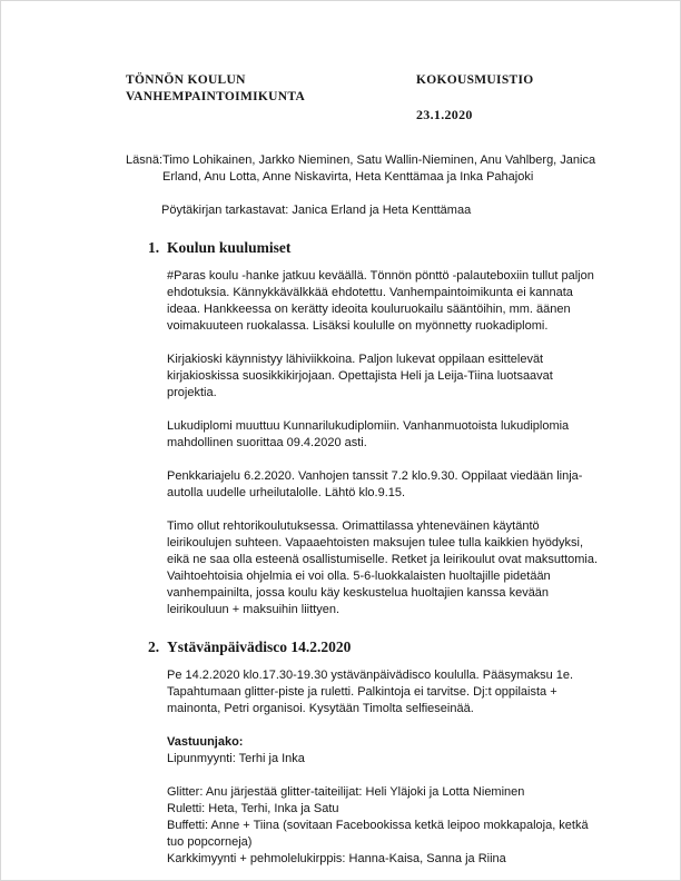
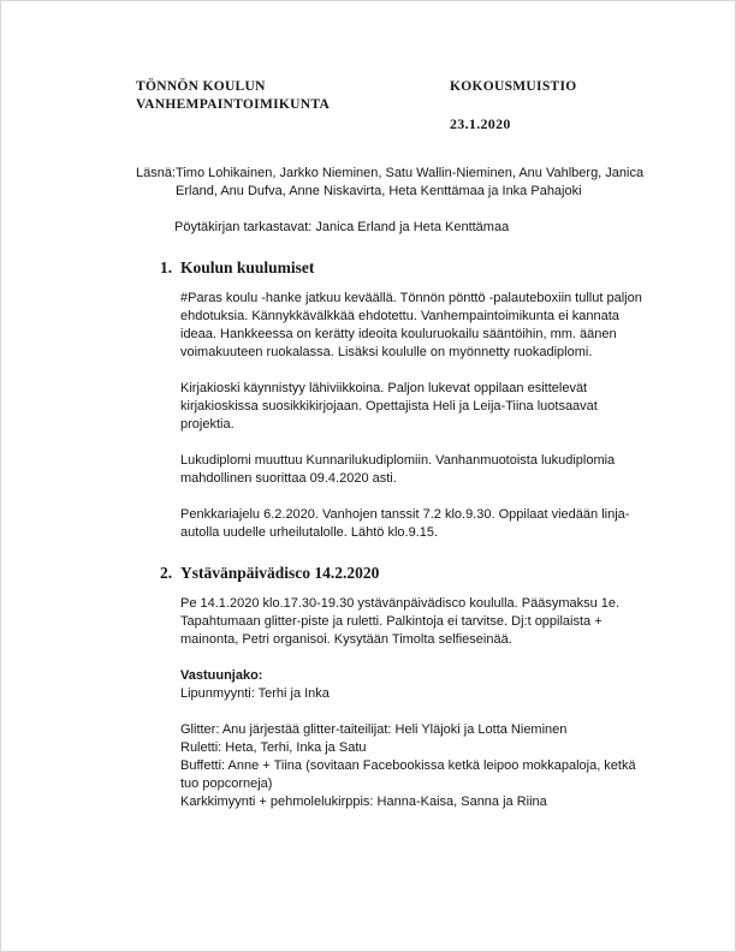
  TÖNNÖN KOULUN
  VANHEMPAINTOIMIKUNTA
  KOKOUSMUISTIO
  23.1.2020
  Läsnä:
- Timo Lohikainen, Jarkko Nieminen, Satu Wallin-Nieminen, Anu Vahlberg, Janica Erland, Anu Lotta, Anne Niskavirta, Heta Kenttämaa ja Inka Pahajoki
+ Timo Lohikainen, Jarkko Nieminen, Satu Wallin-Nieminen, Anu Vahlberg, Janica Erland, Anu Dufva, Anne Niskavirta, Heta Kenttämaa ja Inka Pahajoki
  Pöytäkirjan tarkastavat: Janica Erland ja Heta Kenttämaa
  1. Koulun kuulumiset
  #Paras koulu -hanke jatkuu keväällä. Tönnön pönttö -palauteboxiin tullut paljon ehdotuksia. Kännykkävälkkää ehdotettu. Vanhempaintoimikunta ei kannata ideaa. Hankkeessa on kerätty ideoita kouluruokailu sääntöihin, mm. äänen voimakuuteen ruokalassa. Lisäksi koululle on myönnetty ruokadiplomi.
  Kirjakioski käynnistyy lähiviikkoina. Paljon lukevat oppilaan esittelevät kirjakioskissa suosikkikirjojaan. Opettajista Heli ja Leija-Tiina luotsaavat projektia.
  Lukudiplomi muuttuu Kunnarilukudiplomiin. Vanhanmuotoista lukudiplomia mahdollinen suorittaa 09.4.2020 asti.
  Penkkariajelu 6.2.2020. Vanhojen tanssit 7.2 klo.9.30. Oppilaat viedään linja-autolla uudelle urheilutalolle. Lähtö klo.9.15.
- Timo ollut rehtorikoulutuksessa. Orimattilassa yhteneväinen käytäntö leirikoulujen suhteen. Vapaaehtoisten maksujen tulee tulla kaikkien hyödyksi, eikä ne saa olla esteenä osallistumiselle. Retket ja leirikoulut ovat maksuttomia. Vaihtoehtoisia ohjelmia ei voi olla. 5-6-luokkalaisten huoltajille pidetään vanhempainilta, jossa koulu käy keskustelua huoltajien kanssa kevään leirikouluun + maksuihin liittyen.
  2. Ystävänpäivädisco 14.2.2020
- Pe 14.2.2020 klo.17.30-19.30 ystävänpäivädisco koululla. Pääsymaksu 1e. Tapahtumaan glitter-piste ja ruletti. Palkintoja ei tarvitse. Dj:t oppilaista + mainonta, Petri organisoi. Kysytään Timolta selfieseinää.
+ Pe 14.1.2020 klo.17.30-19.30 ystävänpäivädisco koululla. Pääsymaksu 1e. Tapahtumaan glitter-piste ja ruletti. Palkintoja ei tarvitse. Dj:t oppilaista + mainonta, Petri organisoi. Kysytään Timolta selfieseinää.
  Vastuunjako:
  Lipunmyynti: Terhi ja Inka
  Glitter: Anu järjestää glitter-taiteilijat: Heli Yläjoki ja Lotta Nieminen
  Ruletti: Heta, Terhi, Inka ja Satu
  Buffetti: Anne + Tiina (sovitaan Facebookissa ketkä leipoo mokkapaloja, ketkä tuo popcorneja)
  Karkkimyynti + pehmolelukirppis: Hanna-Kaisa, Sanna ja Riina
